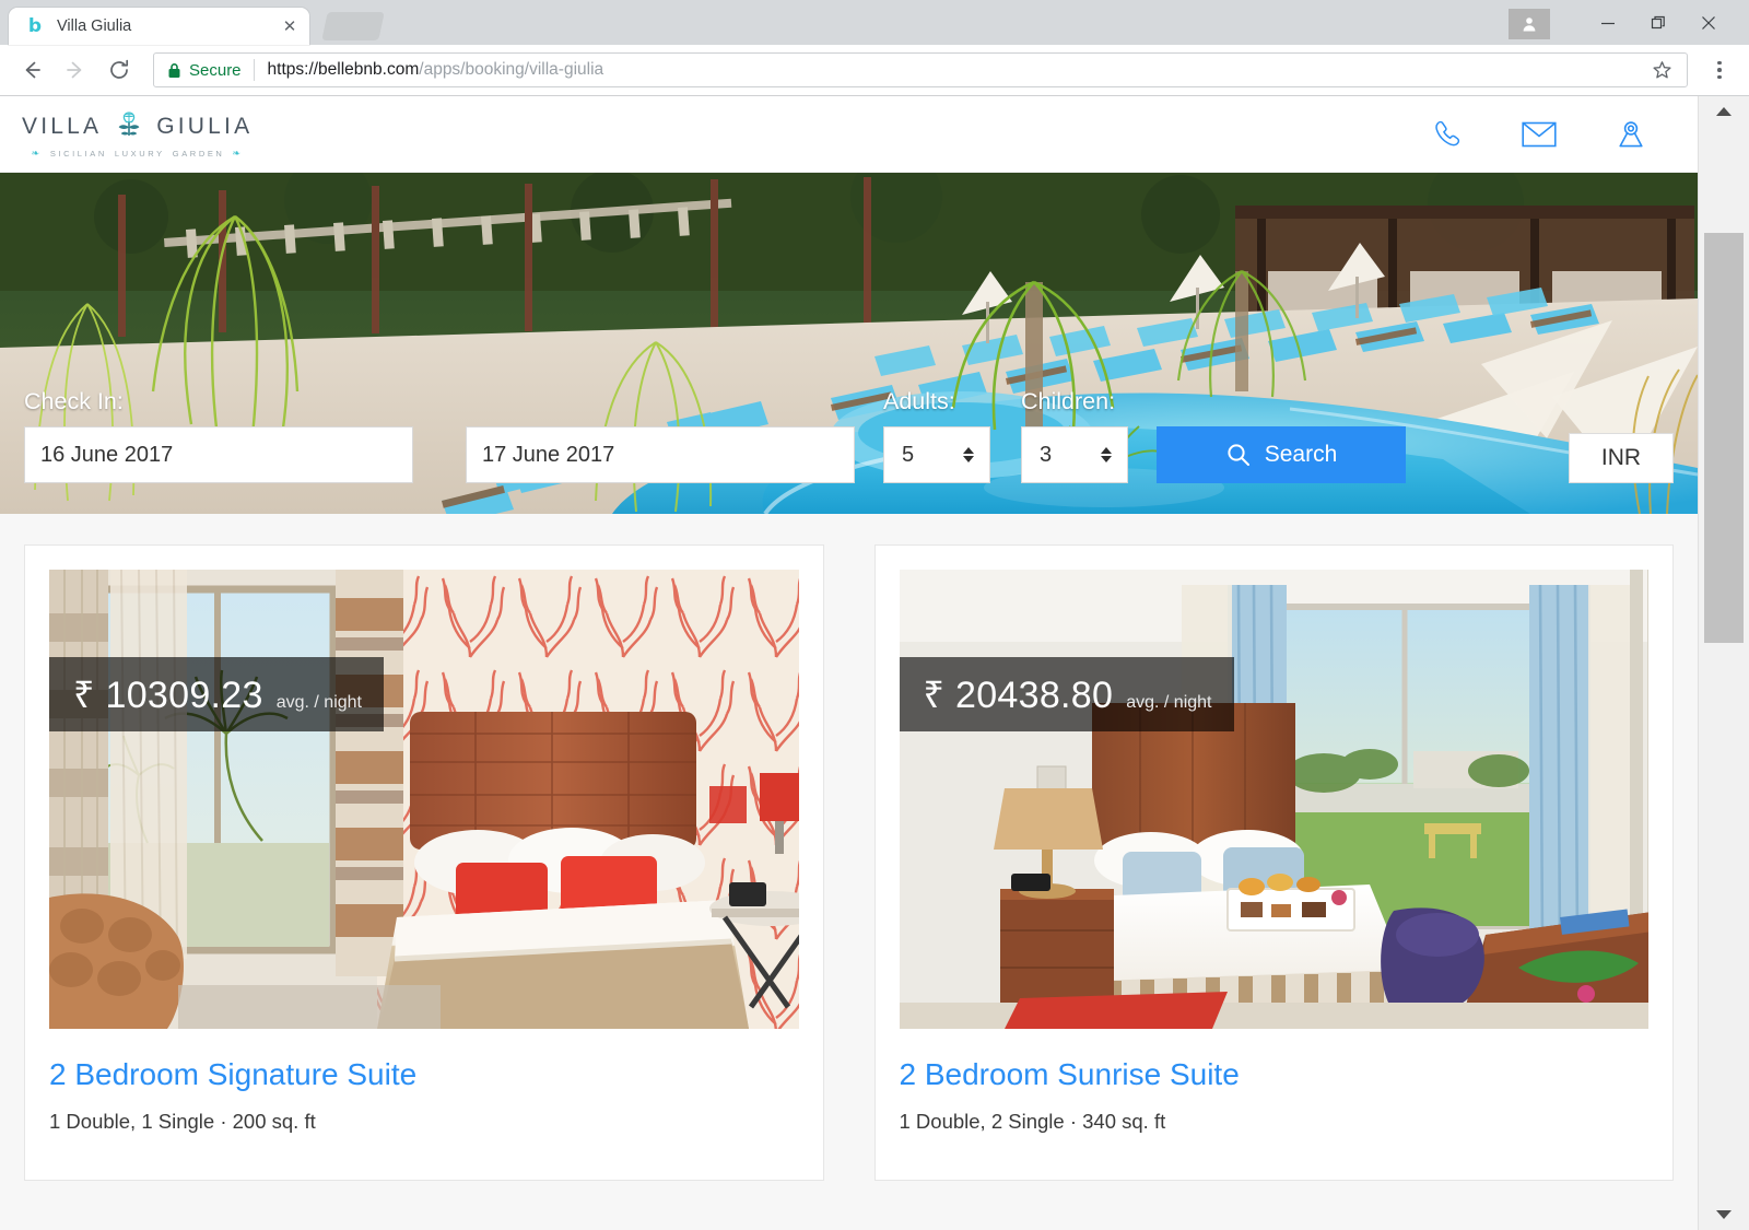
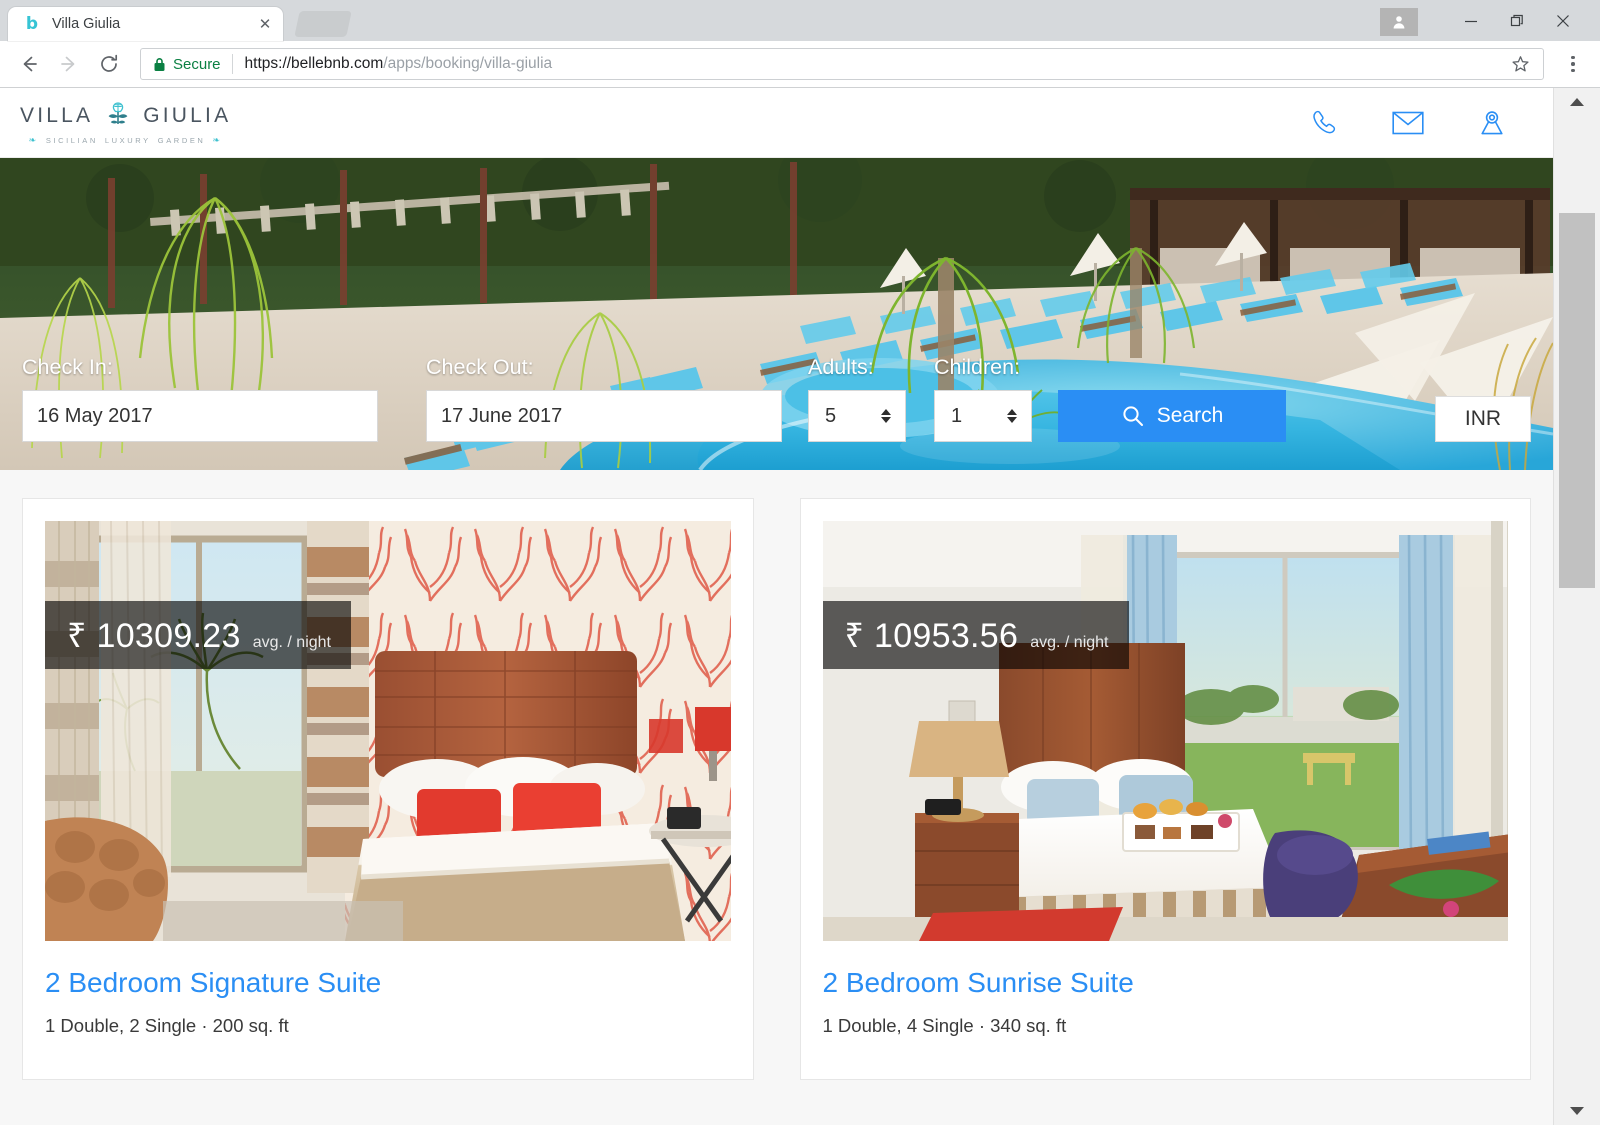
  b
  Villa Giulia
  ✕
  Secure
  https://bellebnb.com/apps/booking/villa-giulia
  VILLA
  GIULIA
  ❧
  SICILIAN
  LUXURY
  GARDEN
  ❧
  Check In:
- 16 June 2017
+ 16 May 2017
+ Check Out:
  17 June 2017
  Adults:
  5
  Children:
- 3
+ 1
  Search
  INR
  ₹ 10309.23
  avg. / night
  2 Bedroom Signature Suite
- 1 Double, 1 Single · 200 sq. ft
+ 1 Double, 2 Single · 200 sq. ft
- ₹ 20438.80
+ ₹ 10953.56
  avg. / night
  2 Bedroom Sunrise Suite
- 1 Double, 2 Single · 340 sq. ft
+ 1 Double, 4 Single · 340 sq. ft
